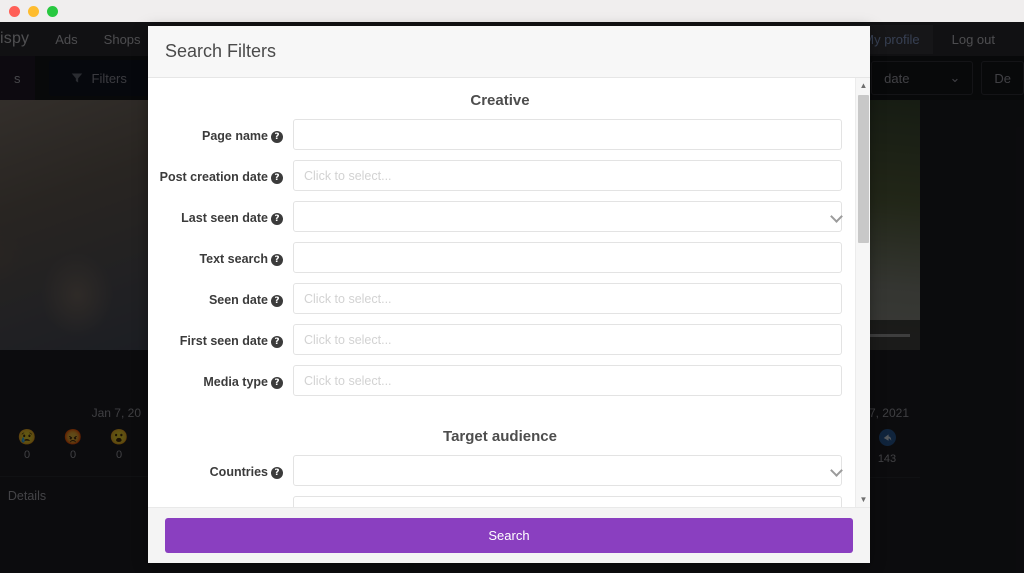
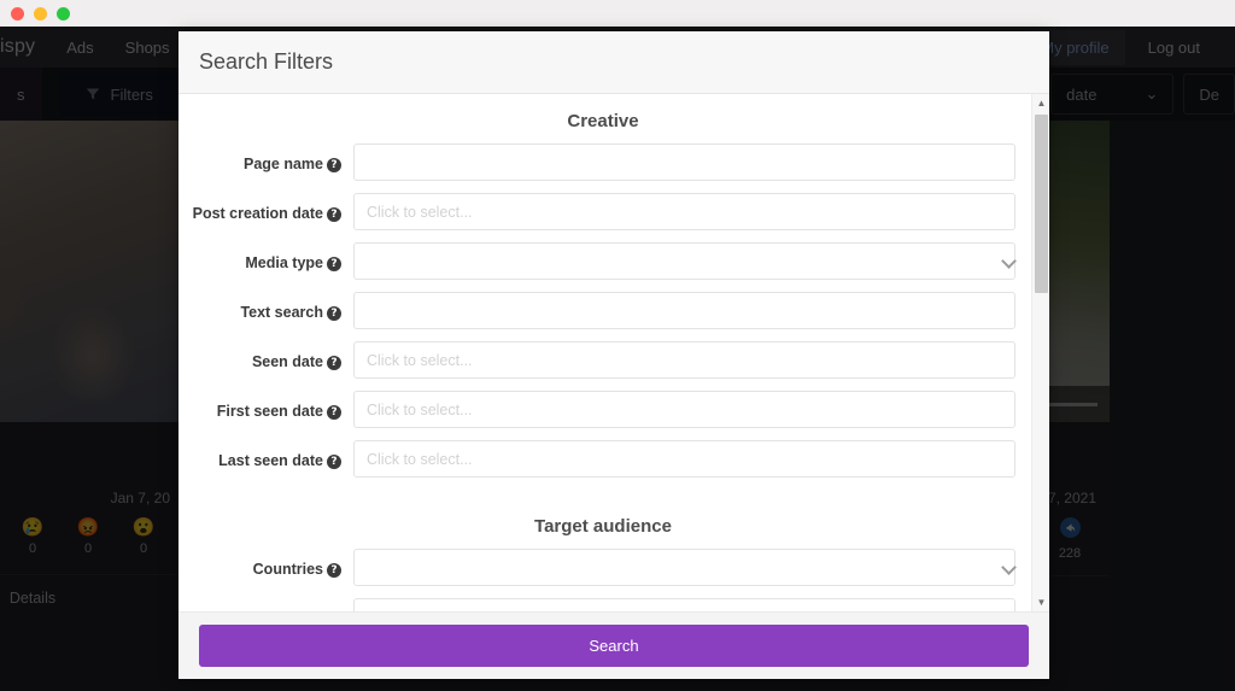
  ispy
  Ads
  Shops
  y profile
  Log out
  s
  Filters
  date
  ⌄
  De
  Jan 7, 20
  😢
  0
  😡
  0
  😮
  0
  Details
- 143
+ 228
  Search Filters
  Creative
  Page name ?
  Post creation date ?
  Click to select...
- Last seen date ?
+ Media type ?
  Text search ?
  Seen date ?
  Click to select...
  First seen date ?
  Click to select...
- Media type ?
+ Last seen date ?
  Click to select...
  Target audience
  Countries ?
  ▲
  ▼
  Search
